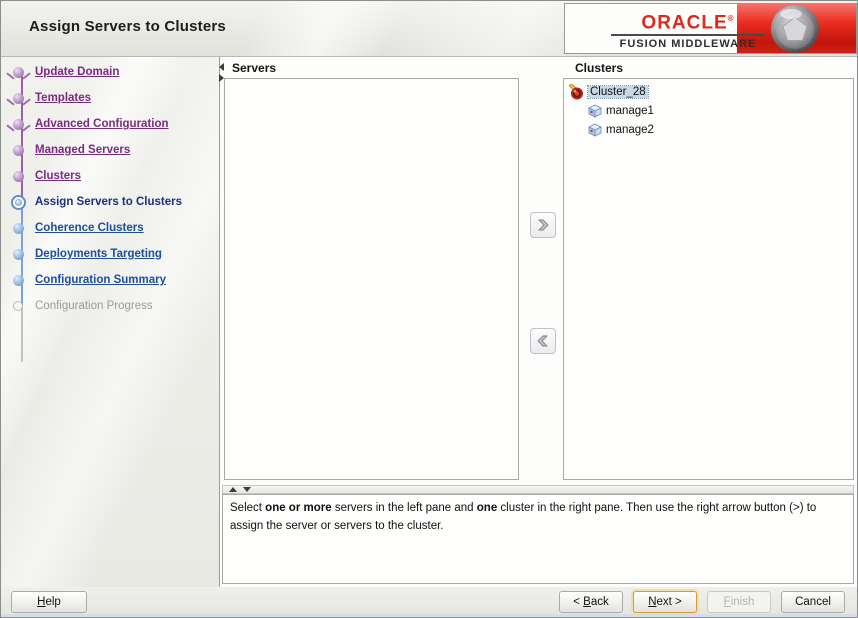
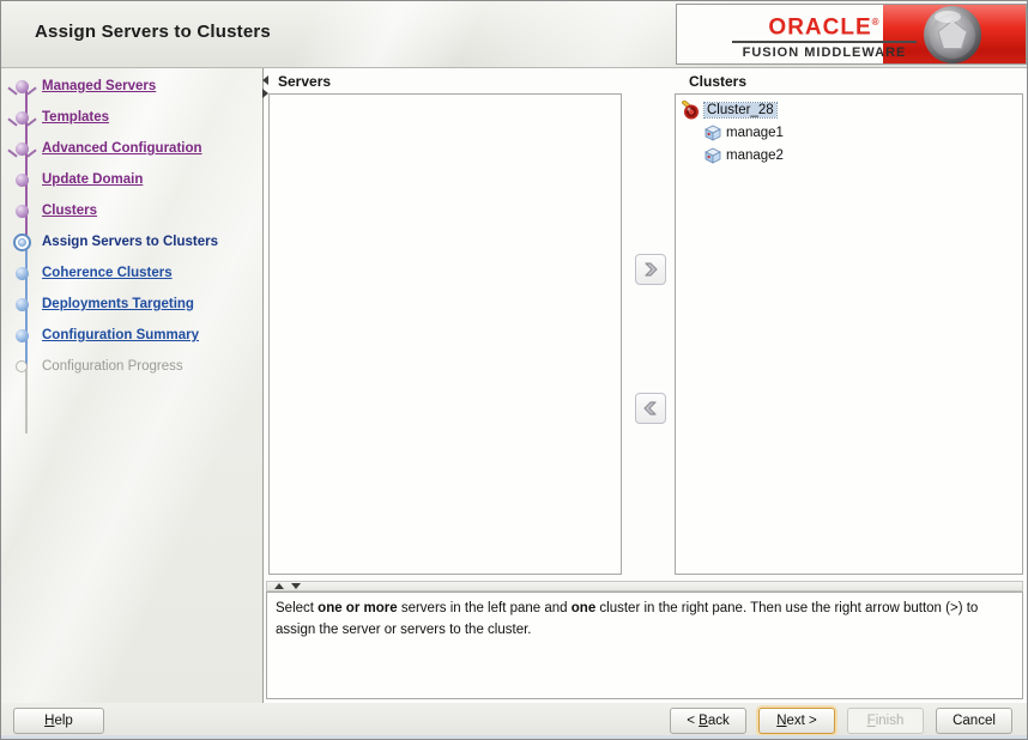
  Assign Servers to Clusters
  ORACLE®
  FUSION MIDDLEWARE
- Update Domain
+ Managed Servers
  Templates
  Advanced Configuration
- Managed Servers
+ Update Domain
  Clusters
  Assign Servers to Clusters
  Coherence Clusters
  Deployments Targeting
  Configuration Summary
  Configuration Progress
  Servers
  Clusters
  Cluster_28
  manage1
  manage2
  Select one or more servers in the left pane and one cluster in the right pane. Then use the right arrow button (>) to assign the server or servers to the cluster.
  Help
  < Back
  Next >
  Finish
  Cancel
